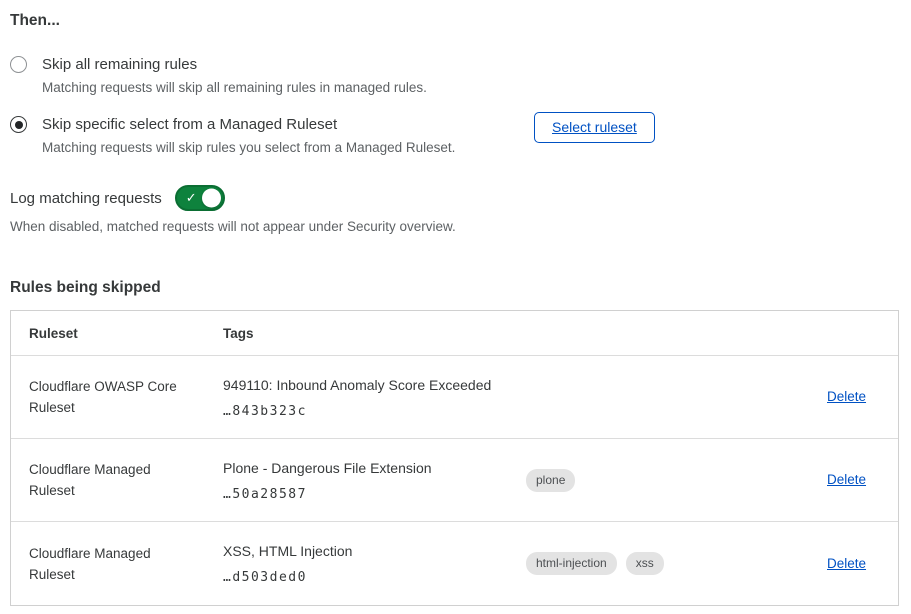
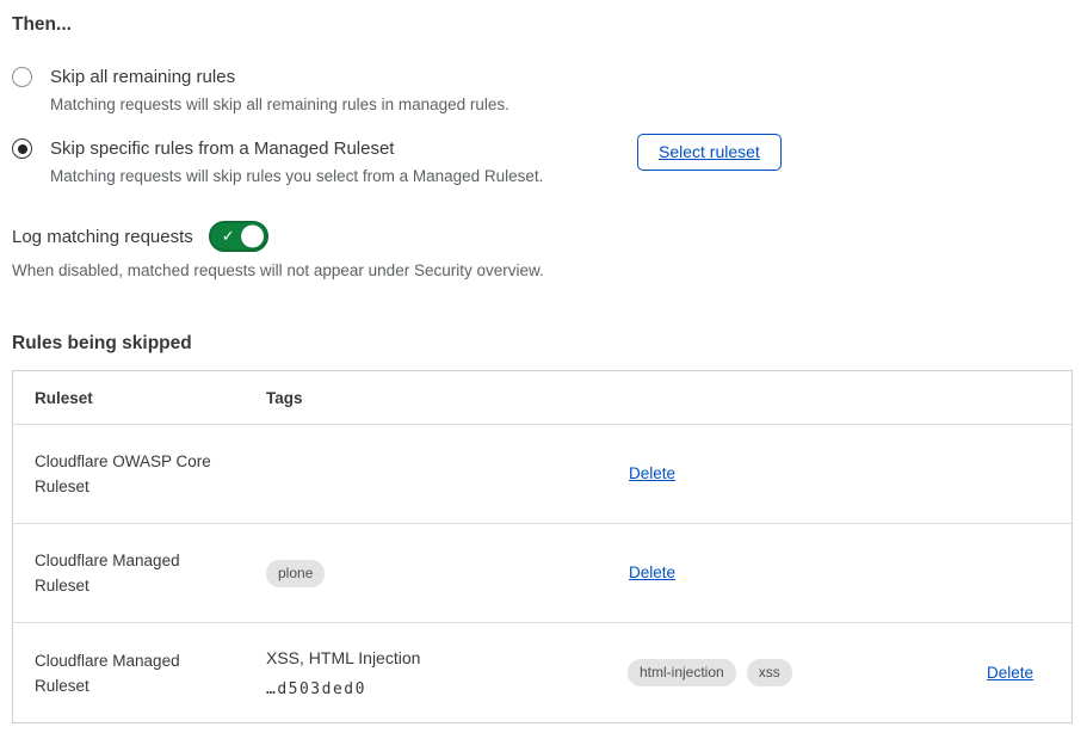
  Then...
  Skip all remaining rules
  Matching requests will skip all remaining rules in managed rules.
- Skip specific select from a Managed Ruleset
+ Skip specific rules from a Managed Ruleset
  Matching requests will skip rules you select from a Managed Ruleset.
  Select ruleset
  Log matching requests
  ✓
  When disabled, matched requests will not appear under Security overview.
  Rules being skipped
  Ruleset
  Tags
  Cloudflare OWASP Core Ruleset
- 949110: Inbound Anomaly Score Exceeded
- …843b323c
  Delete
  Cloudflare Managed Ruleset
- Plone - Dangerous File Extension
- …50a28587
  plone
  Delete
  Cloudflare Managed Ruleset
  XSS, HTML Injection
  …d503ded0
  html-injection
  xss
  Delete
